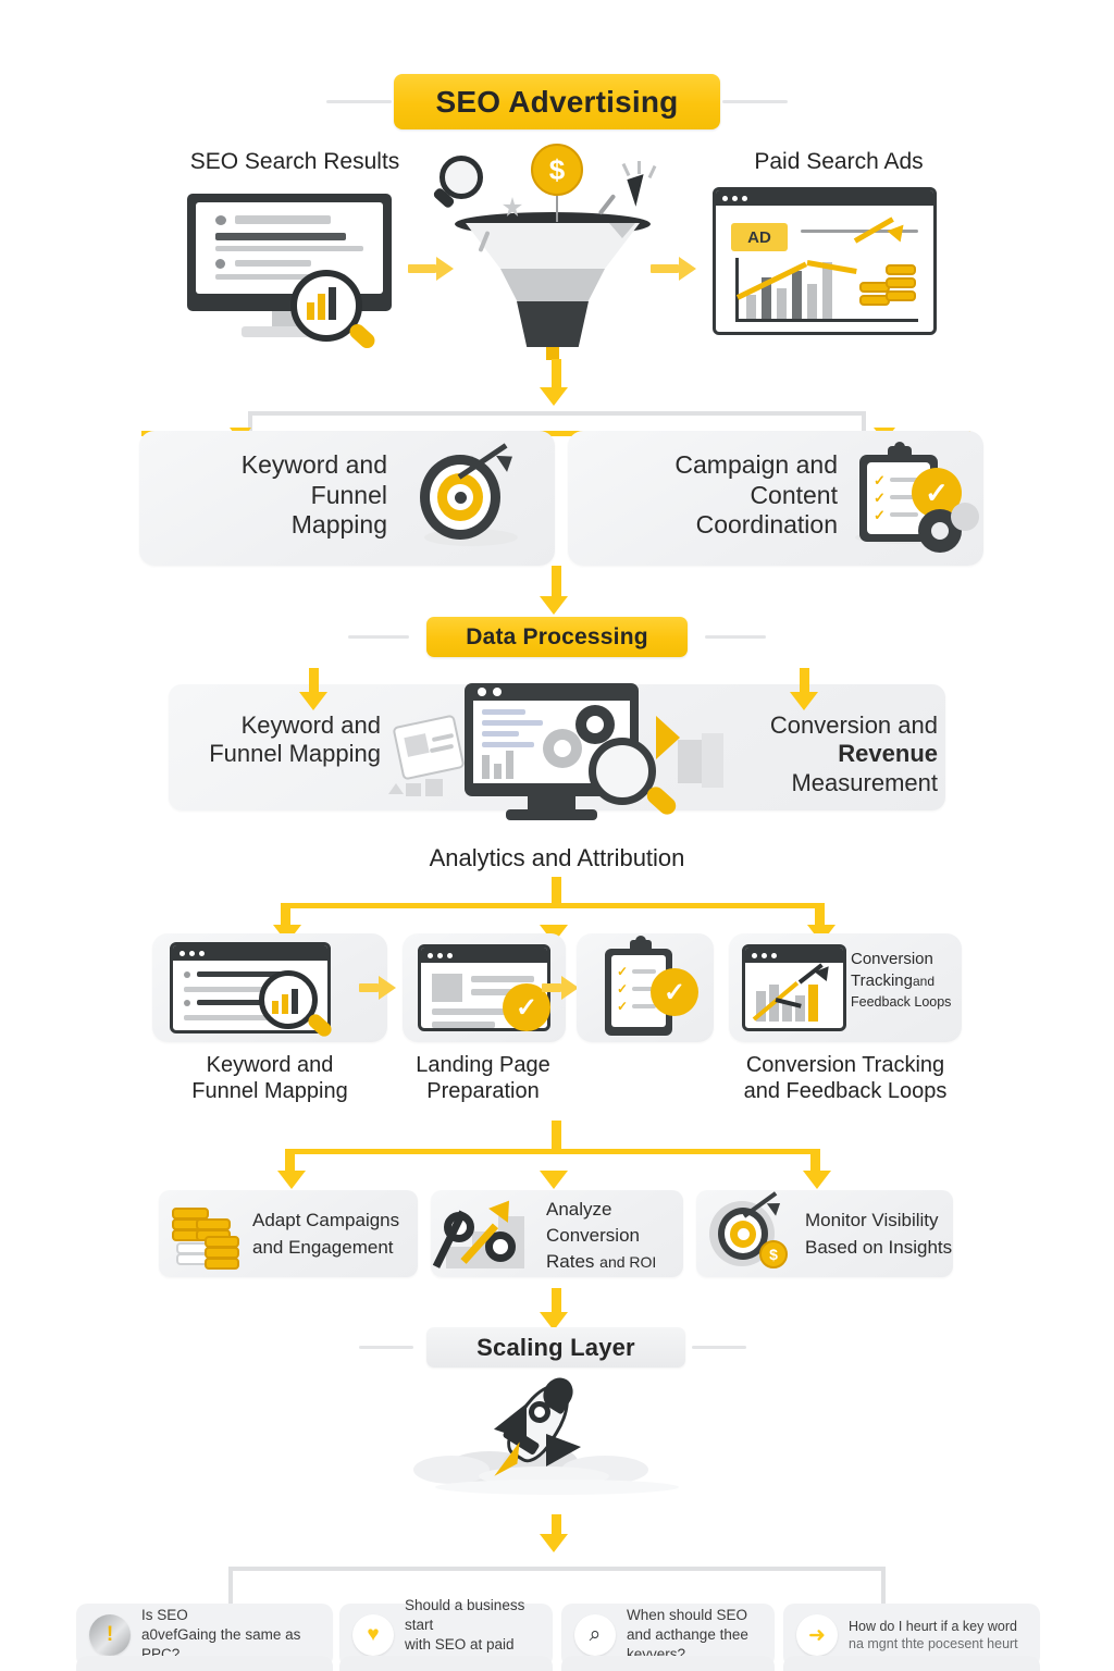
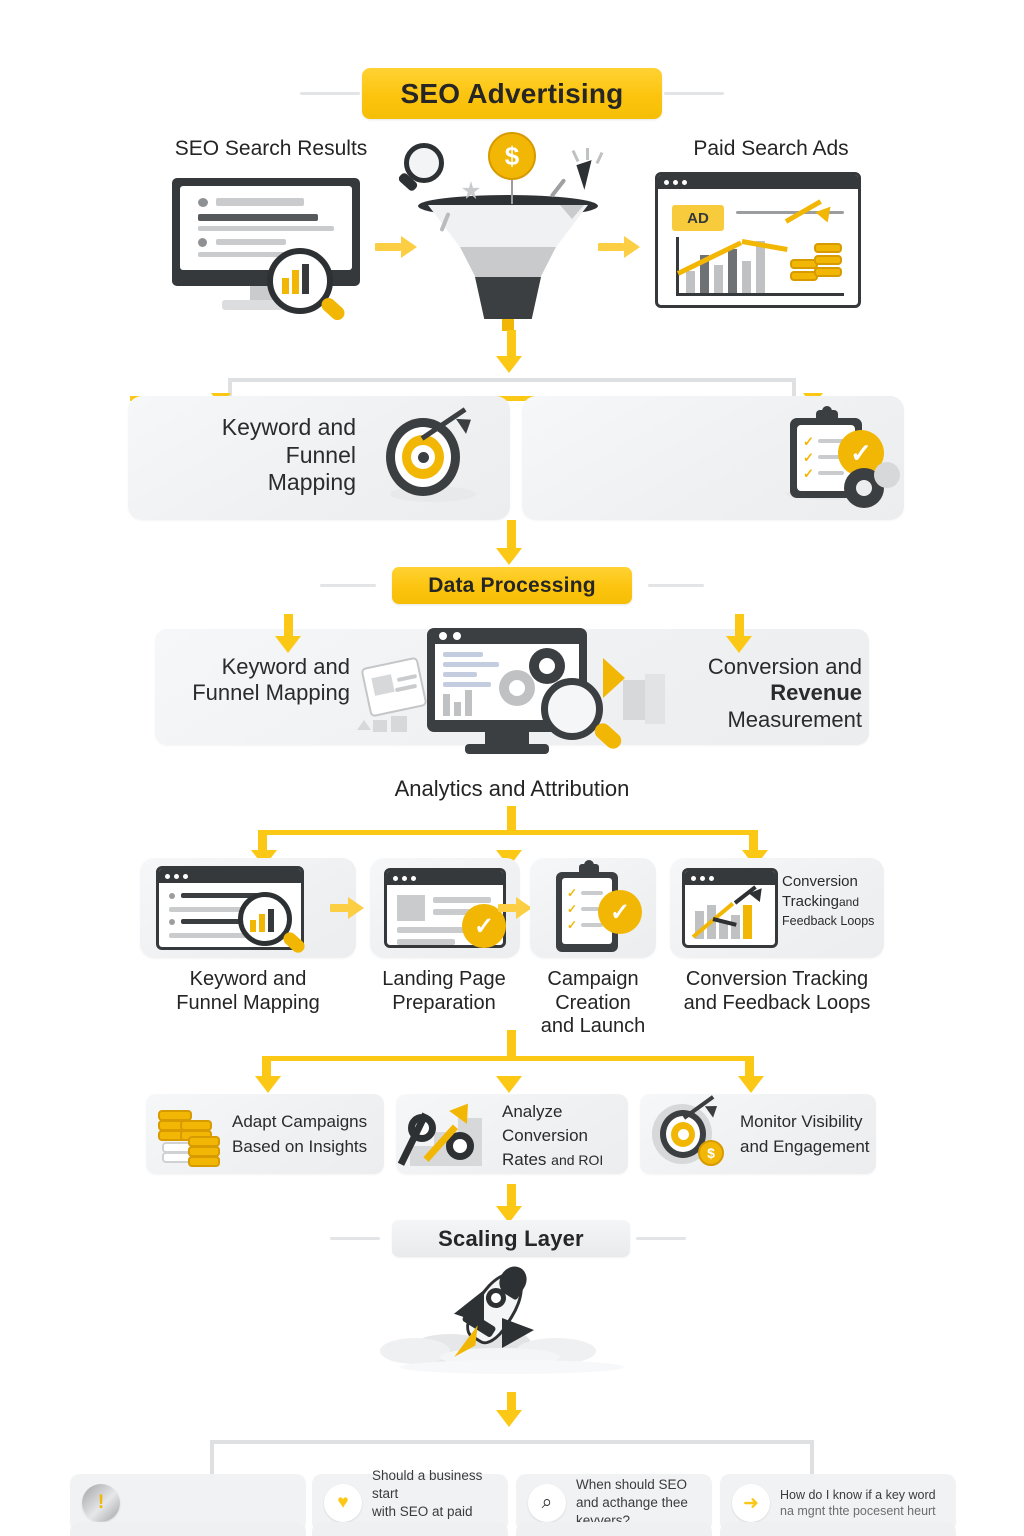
  SEO Advertising
  SEO Search Results
  Paid Search Ads
  $
  AD
  Keyword and
  Funnel
  Mapping
- Campaign and
- Content
- Coordination
  ✓
  ✓
  ✓
  ✓
  Data Processing
  Keyword and
  Funnel Mapping
  Conversion and
  Revenue
  Measurement
  Analytics and Attribution
  ✓
  ✓
  ✓
  ✓
  ✓
  Conversion
  Trackingand
  Feedback Loops
  Keyword and
  Funnel Mapping
  Landing Page
  Preparation
+ Campaign
+ Creation
+ and Launch
  Conversion Tracking
  and Feedback Loops
  Adapt Campaigns
- and Engagement
+ Based on Insights
  Analyze
  Conversion
  Rates and ROI
  $
  Monitor Visibility
- Based on Insights
+ and Engagement
  Scaling Layer
  !
- Is SEO
- a0vefGaing the same as PPC?
  ♥
  Should a business start
  ⌕
  When should SEO
  and acthange thee keyvers?
  ➜
- How do I heurt if a key word
+ How do I know if a key word
  na mgnt thte pocesent heurt
